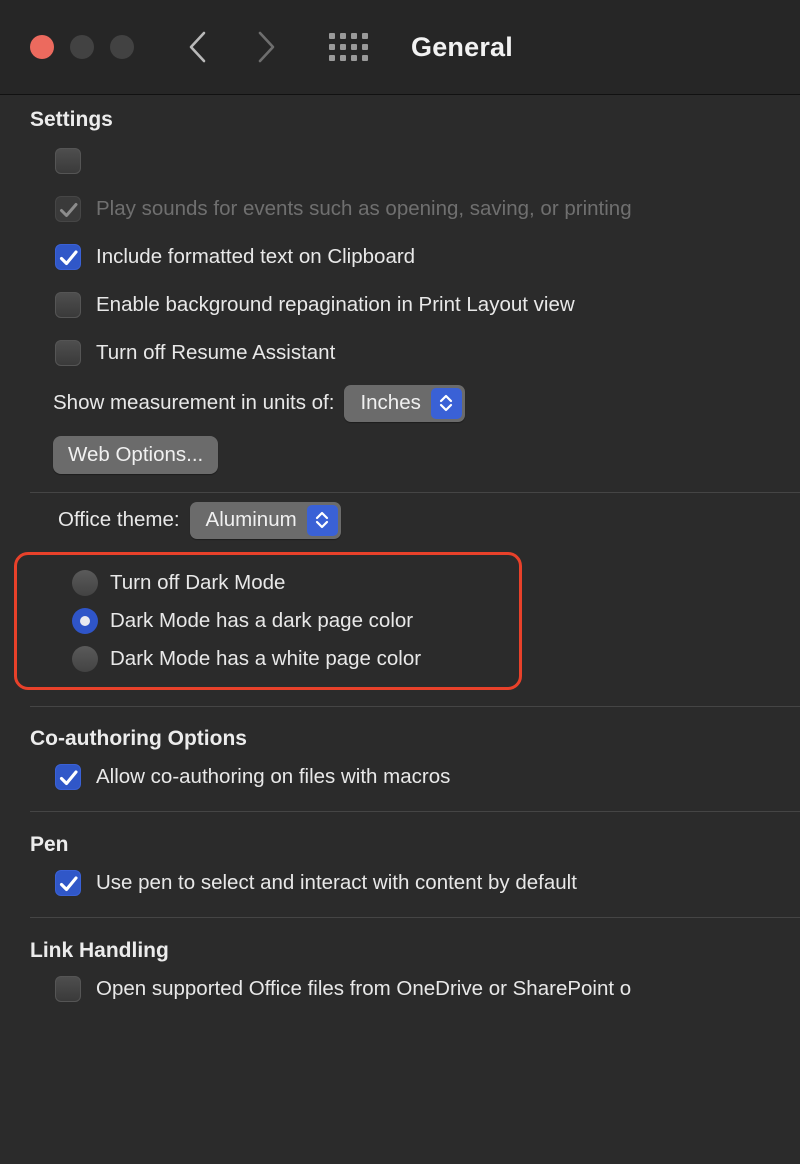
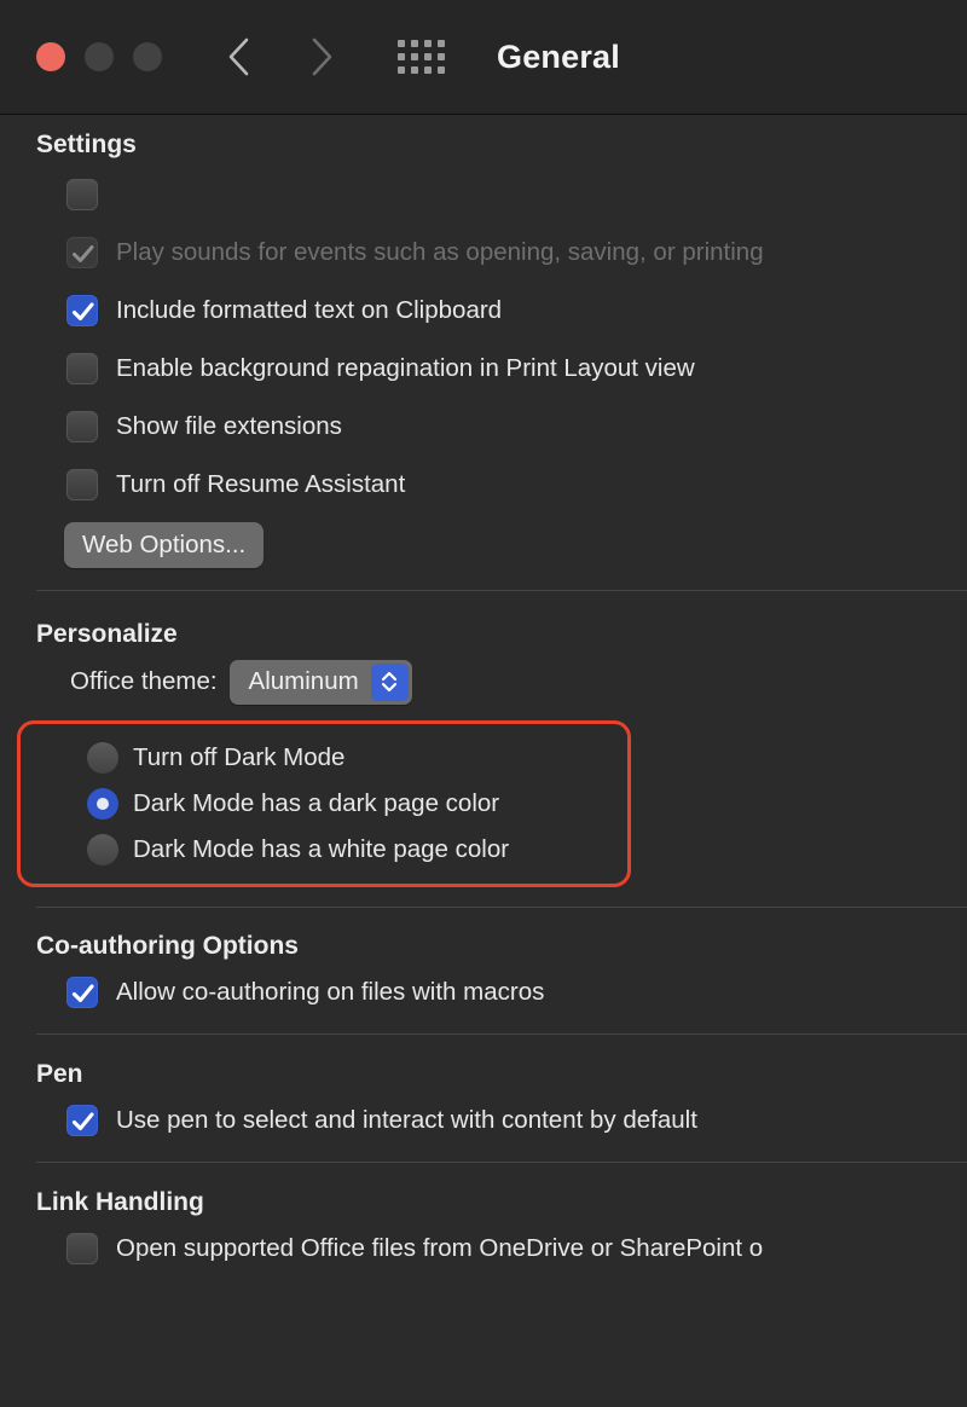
  General
  Settings
  Play sounds for events such as opening, saving, or printing
  Include formatted text on Clipboard
  Enable background repagination in Print Layout view
+ Show file extensions
  Turn off Resume Assistant
- Show measurement in units of:
- Inches
  Web Options...
+ Personalize
  Office theme:
  Aluminum
  Turn off Dark Mode
  Dark Mode has a dark page color
  Dark Mode has a white page color
  Co-authoring Options
  Allow co-authoring on files with macros
  Pen
  Use pen to select and interact with content by default
  Link Handling
  Open supported Office files from OneDrive or SharePoint o
